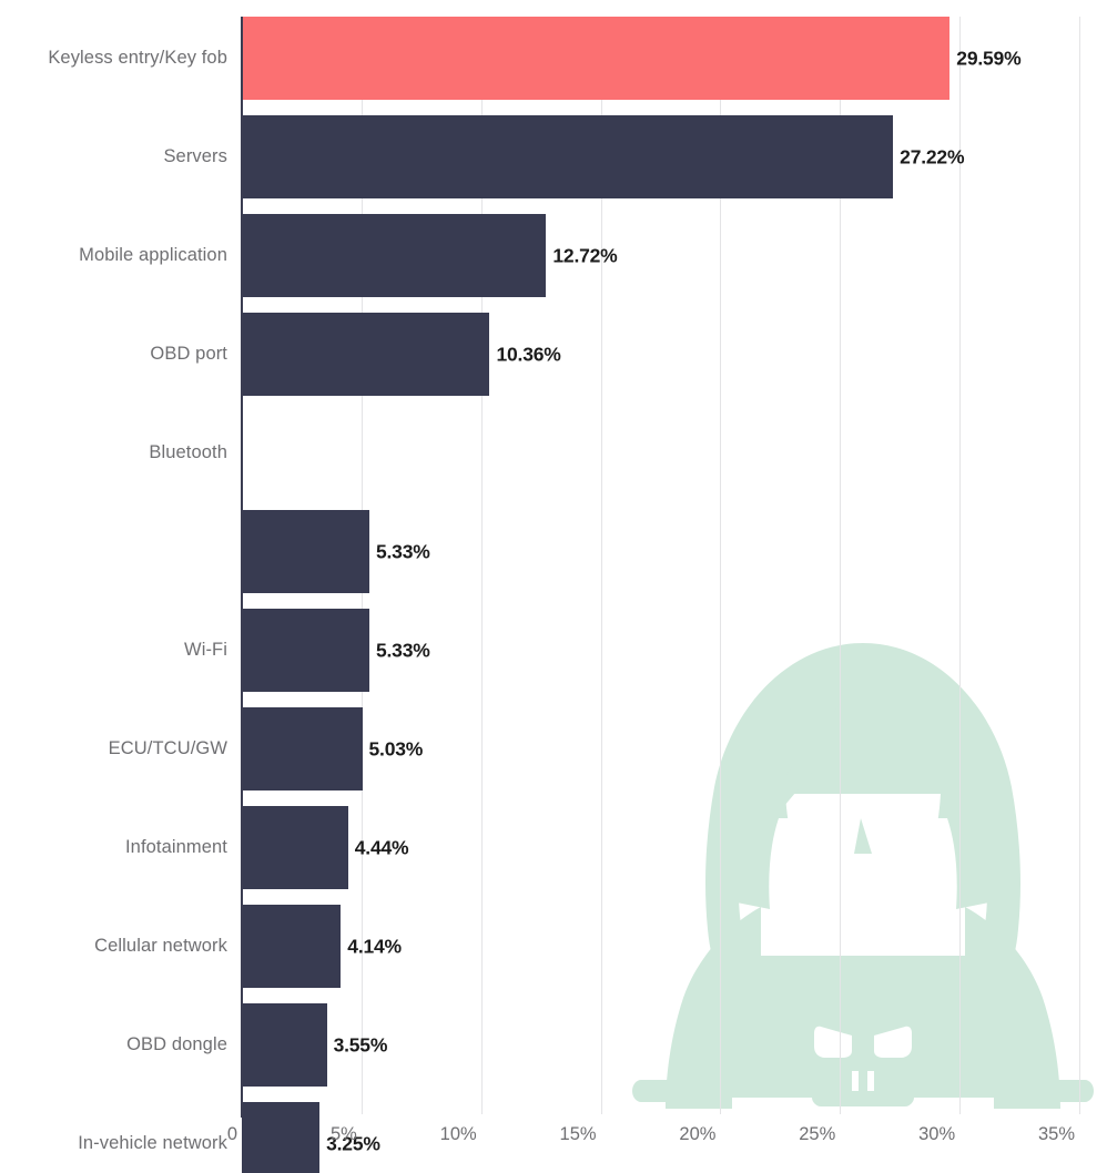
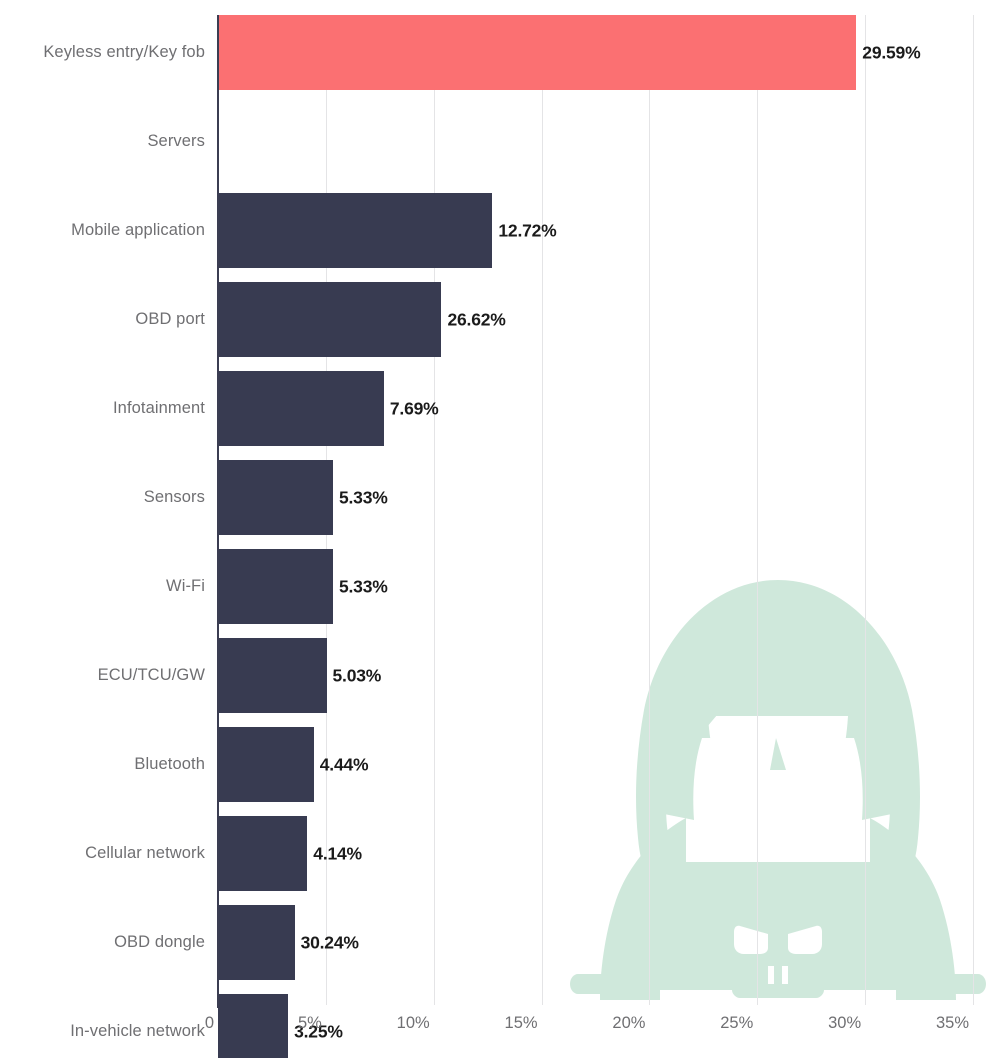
  Keyless entry/Key fob
  Servers
  Mobile application
  OBD port
- Bluetooth
+ Infotainment
+ Sensors
  Wi-Fi
  ECU/TCU/GW
- Infotainment
+ Bluetooth
  Cellular network
  OBD dongle
  In-vehicle network
  29.59%
- 27.22%
  12.72%
- 10.36%
+ 26.62%
+ 7.69%
  5.33%
  5.33%
  5.03%
  4.44%
  4.14%
- 3.55%
+ 30.24%
  3.25%
  0
  5%
  10%
  15%
  20%
  25%
  30%
  35%
